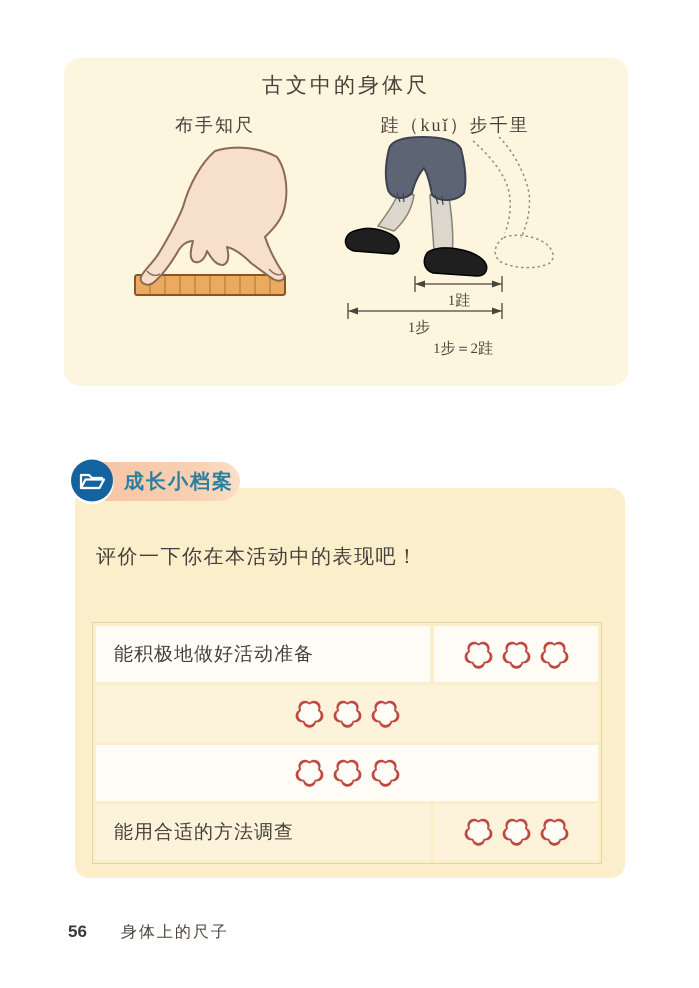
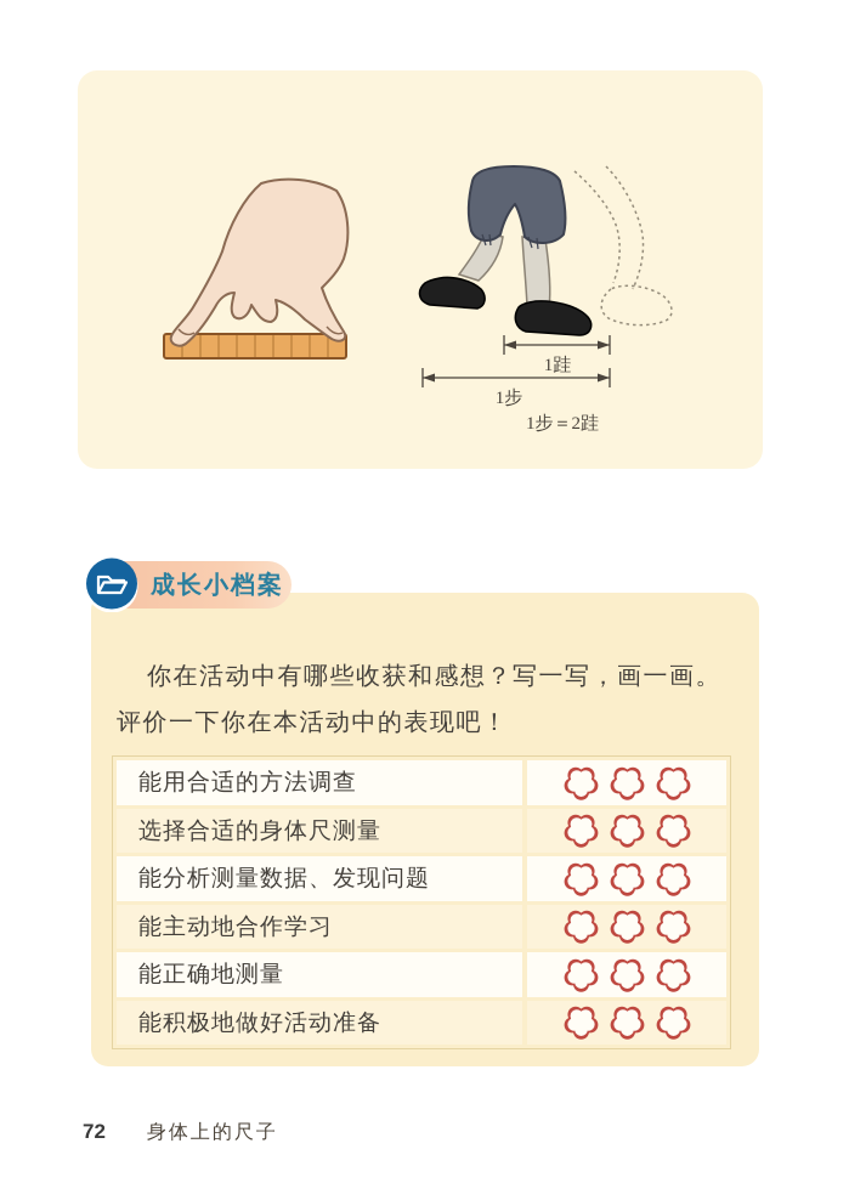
- 古文中的身体尺
- 布手知尺
- 跬（kuǐ）步千里
  1跬
  1步
  1步＝2跬
  成长小档案
+ 你在活动中有哪些收获和感想？写一写，画一画。
  评价一下你在本活动中的表现吧！
- 能积极地做好活动准备
+ 能用合适的方法调查
+ 选择合适的身体尺测量
+ 能分析测量数据、发现问题
+ 能主动地合作学习
+ 能正确地测量
- 能用合适的方法调查
+ 能积极地做好活动准备
- 56
+ 72
  身体上的尺子
